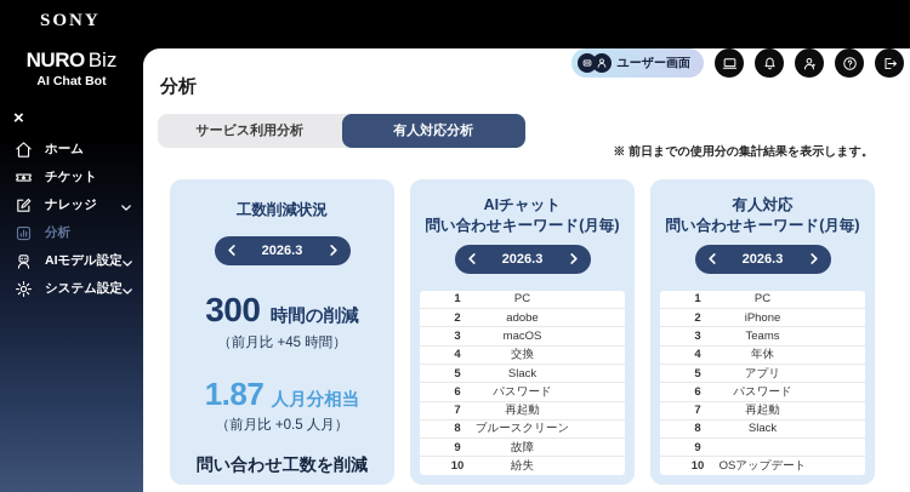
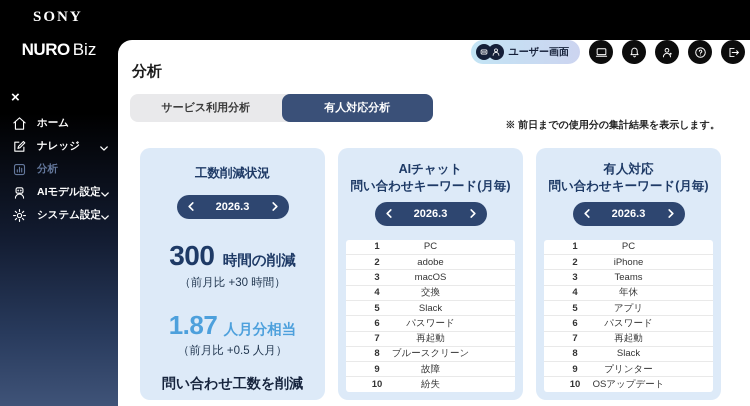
  SONY
  NURO Biz
- AI Chat Bot
  ×
  ホーム
- チケット
  ナレッジ
  分析
  AIモデル設定
  システム設定
  分析
  ユーザー画面
  サービス利用分析
  有人対応分析
  ※ 前日までの使用分の集計結果を表示します。
  工数削減状況
  2026.3
  300 時間の削減
- （前月比 +45 時間）
+ （前月比 +30 時間）
  1.87 人月分相当
  （前月比 +0.5 人月）
  問い合わせ工数を削減
  AIチャット
  問い合わせキーワード(月毎)
  2026.3
  1
  PC
  2
  adobe
  3
  macOS
  4
  交換
  5
  Slack
  6
  パスワード
  7
  再起動
  8
  ブルースクリーン
  9
  故障
  10
  紛失
  有人対応
  問い合わせキーワード(月毎)
  2026.3
  1
  PC
  2
  iPhone
  3
  Teams
  4
  年休
  5
  アプリ
  6
  パスワード
  7
  再起動
  8
  Slack
  9
+ プリンター
  10
  OSアップデート
